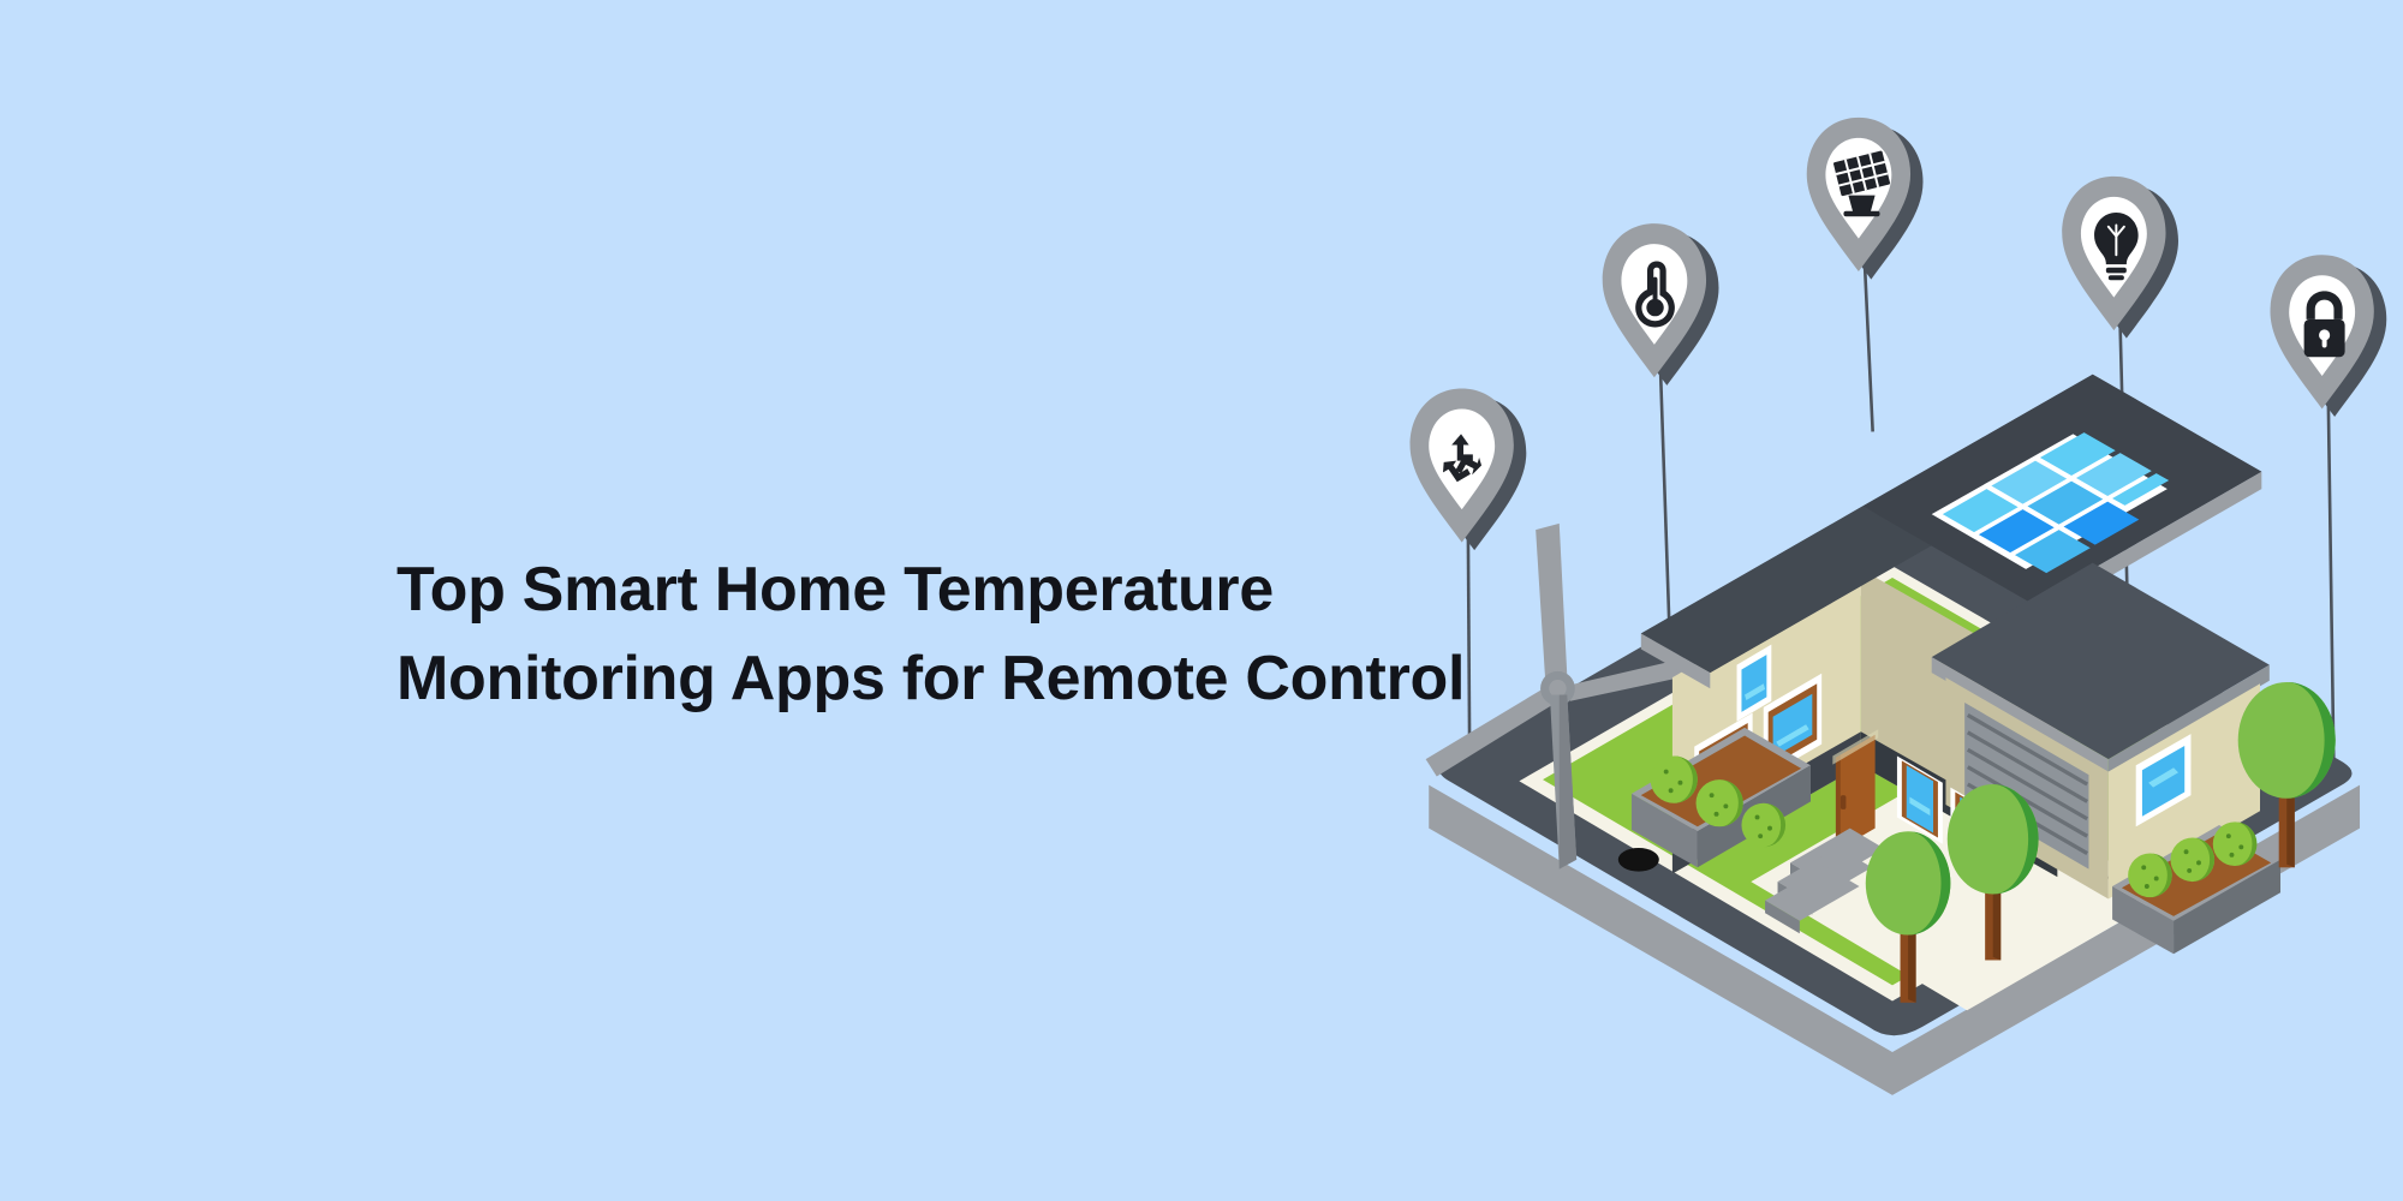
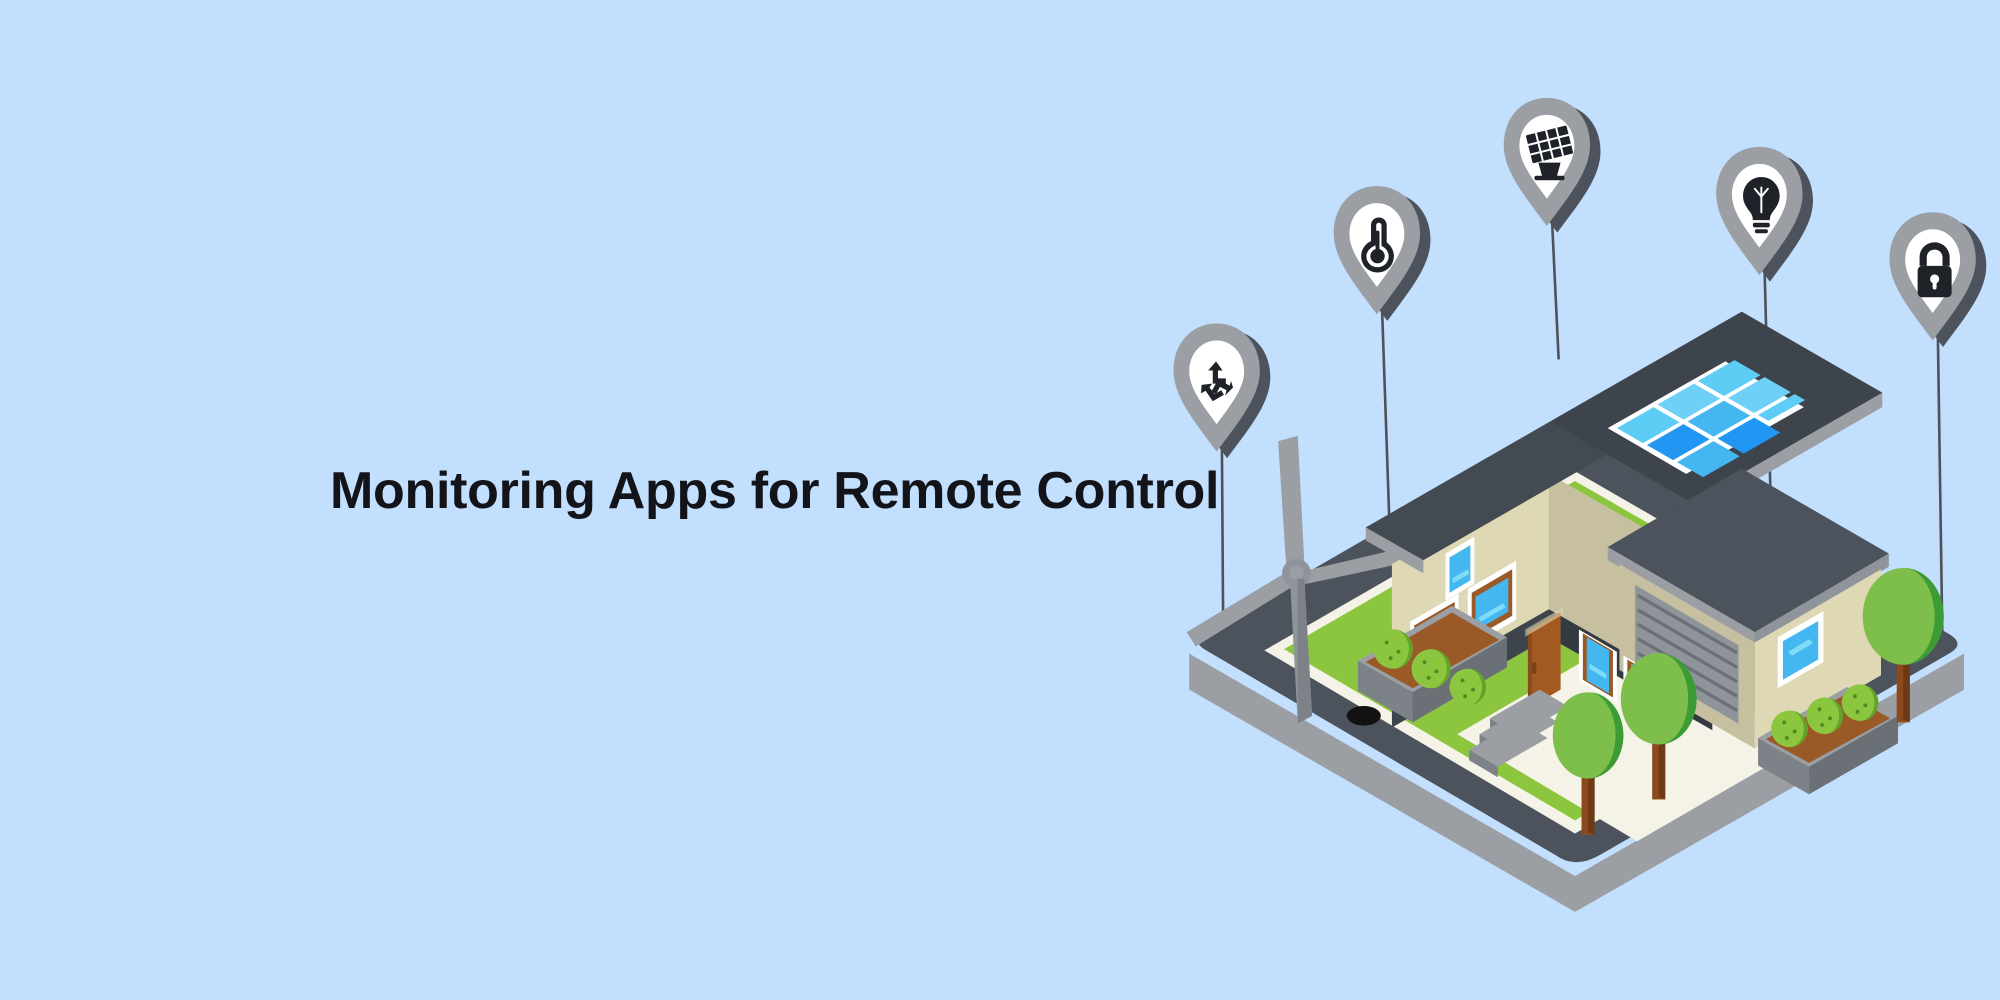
- Top Smart Home Temperature
  Monitoring Apps for Remote Contro
